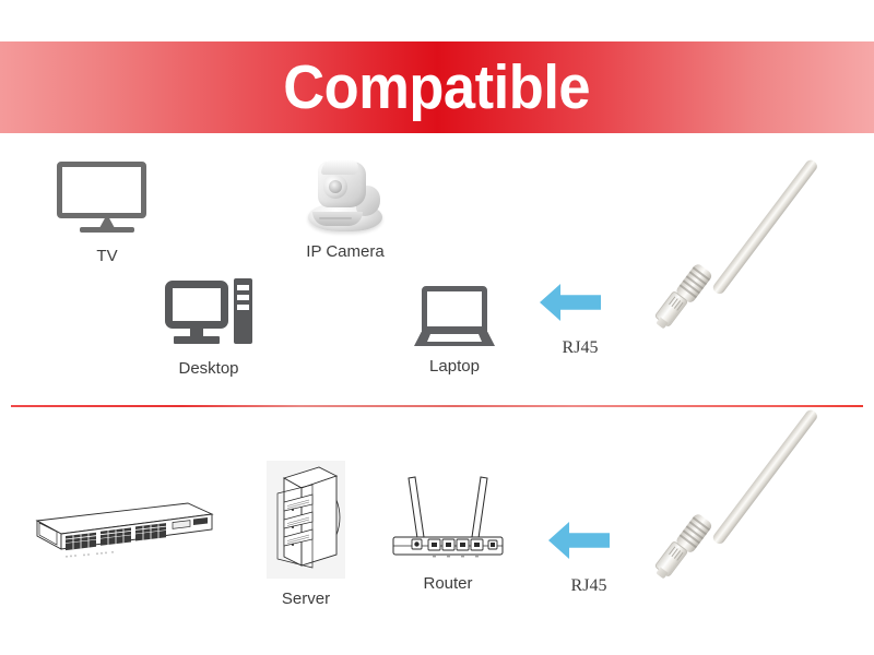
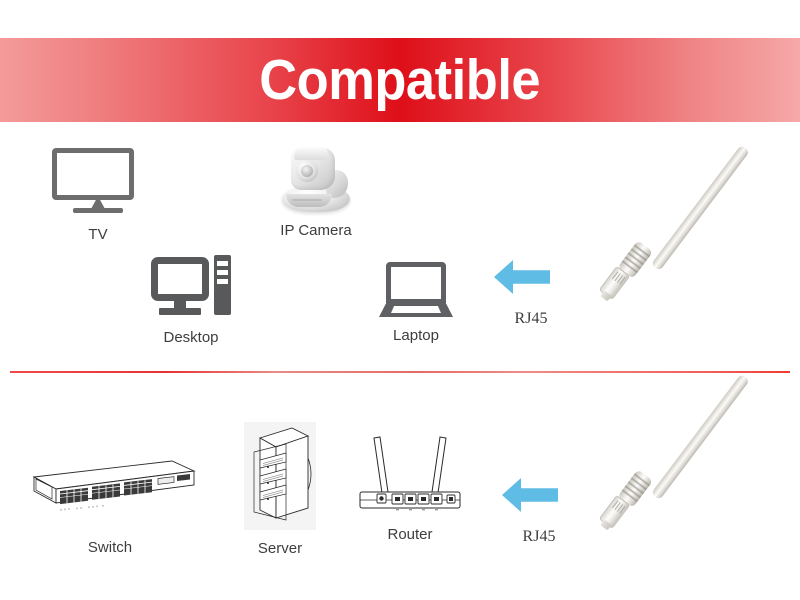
  Compatible
  TV
  IP Camera
  Desktop
  Laptop
  RJ45
+ Switch
  Server
  Router
  RJ45
